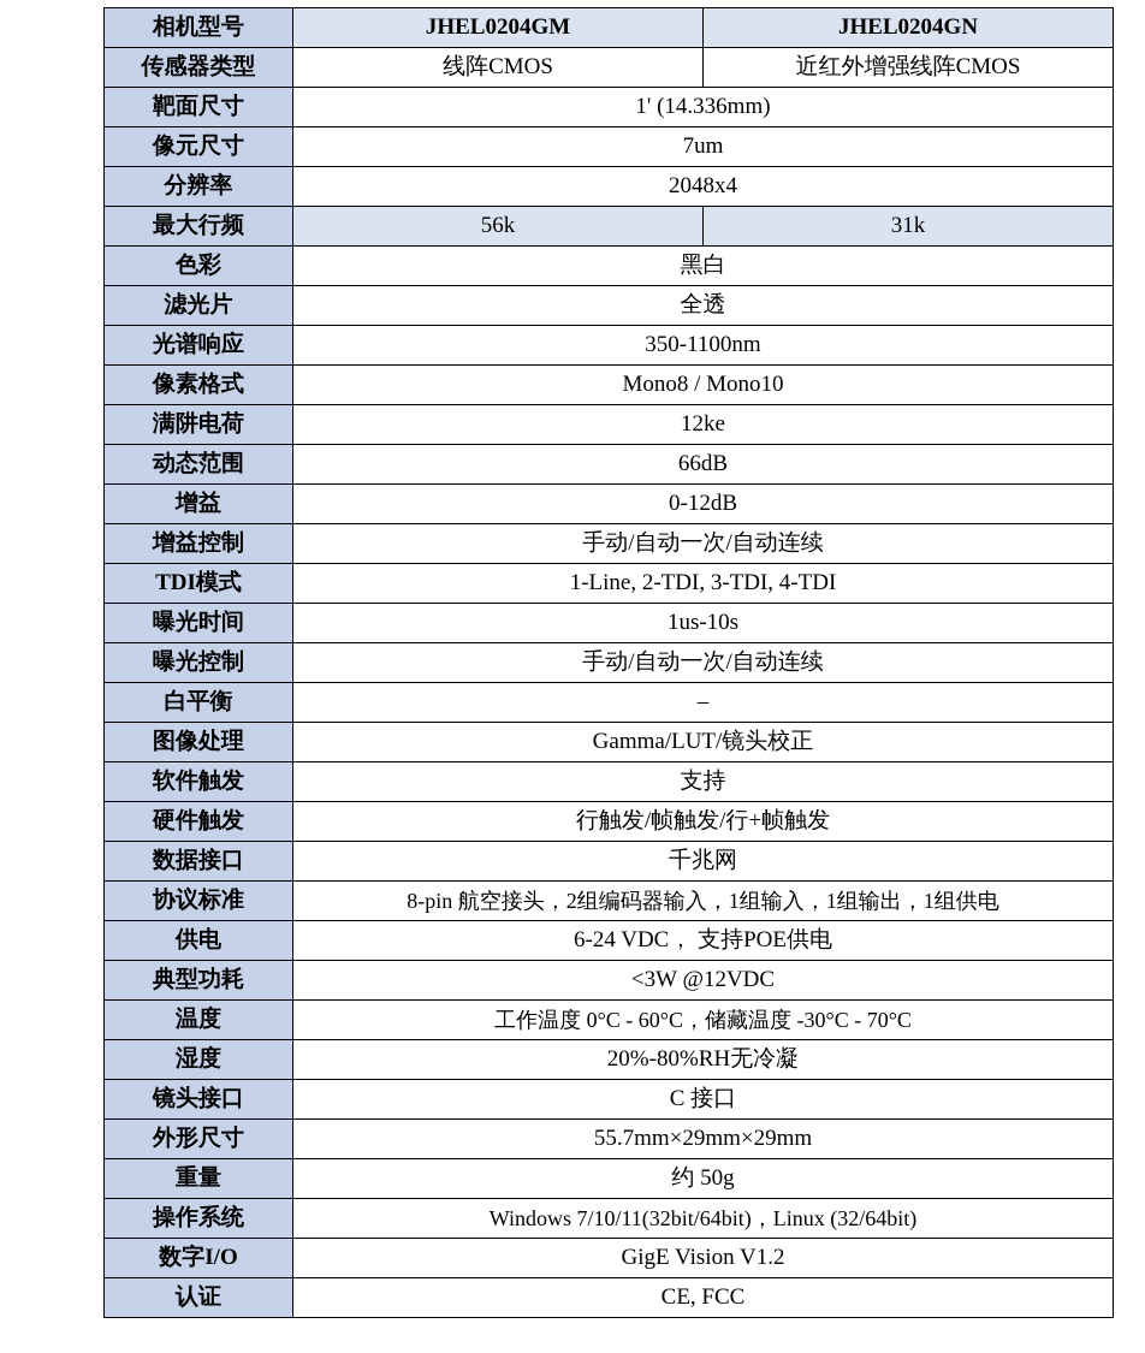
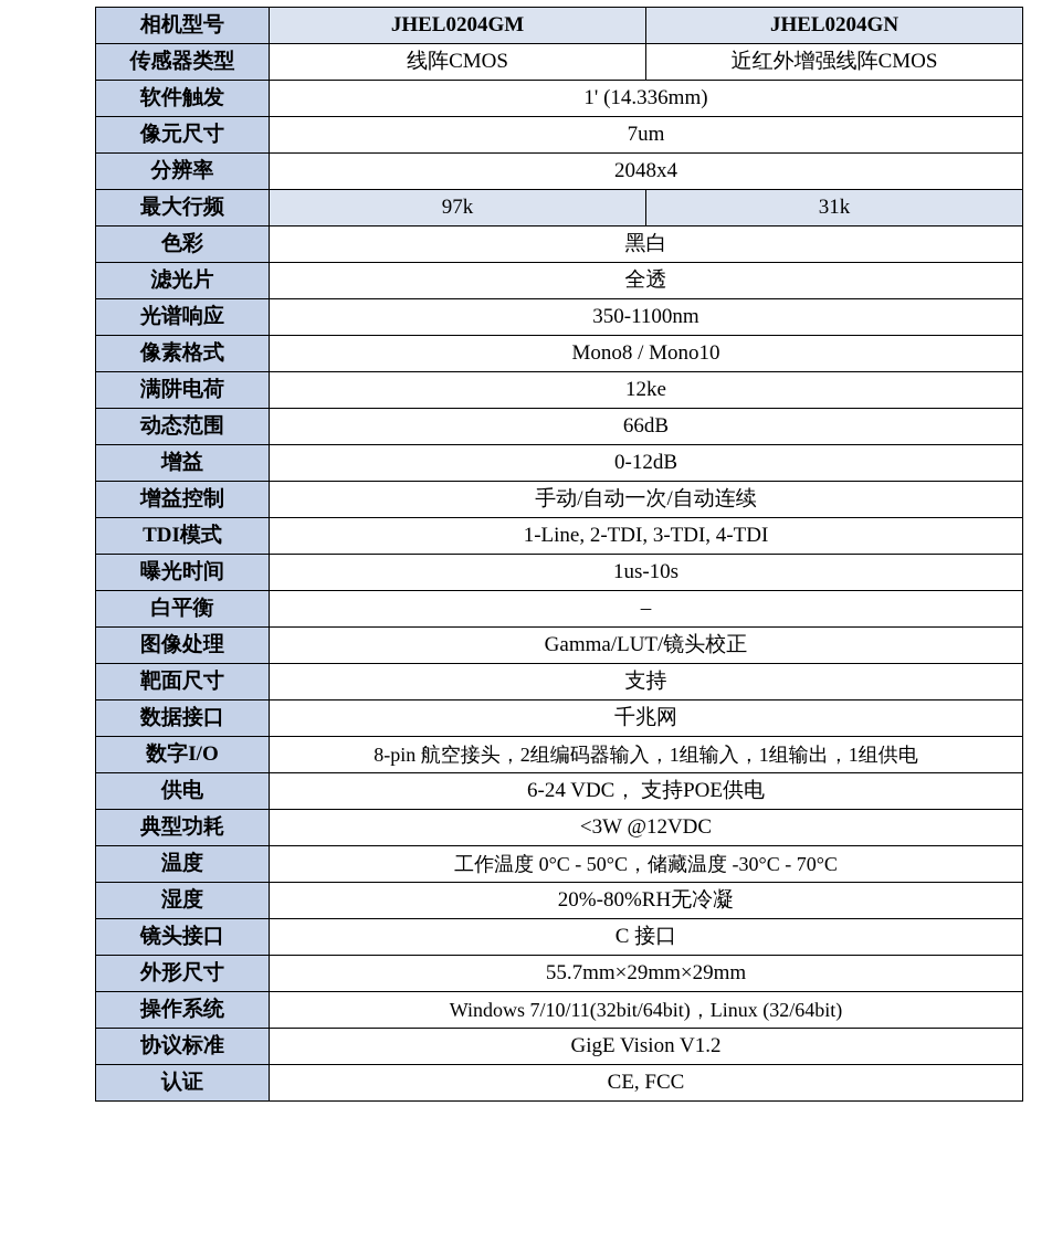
  相机型号	JHEL0204GM	JHEL0204GN
  传感器类型	线阵CMOS	近红外增强线阵CMOS
- 靶面尺寸	1' (14.336mm)
+ 软件触发	1' (14.336mm)
  像元尺寸	7um
  分辨率	2048x4
- 最大行频	56k	31k
+ 最大行频	97k	31k
  色彩	黑白
  滤光片	全透
  光谱响应	350-1100nm
  像素格式	Mono8 / Mono10
  满阱电荷	12ke
  动态范围	66dB
  增益	0-12dB
  增益控制	手动/自动一次/自动连续
  TDI模式	1-Line, 2-TDI, 3-TDI, 4-TDI
  曝光时间	1us-10s
- 曝光控制	手动/自动一次/自动连续
  白平衡	–
  图像处理	Gamma/LUT/镜头校正
- 软件触发	支持
+ 靶面尺寸	支持
- 硬件触发	行触发/帧触发/行+帧触发
  数据接口	千兆网
- 协议标准	8-pin 航空接头，2组编码器输入，1组输入，1组输出，1组供电
+ 数字I/O	8-pin 航空接头，2组编码器输入，1组输入，1组输出，1组供电
  供电	6-24 VDC， 支持POE供电
  典型功耗	<3W @12VDC
- 温度	工作温度 0°C - 60°C，储藏温度 -30°C - 70°C
+ 温度	工作温度 0°C - 50°C，储藏温度 -30°C - 70°C
  湿度	20%-80%RH无冷凝
  镜头接口	C 接口
  外形尺寸	55.7mm×29mm×29mm
- 重量	约 50g
  操作系统	Windows 7/10/11(32bit/64bit)，Linux (32/64bit)
- 数字I/O	GigE Vision V1.2
+ 协议标准	GigE Vision V1.2
  认证	CE, FCC
